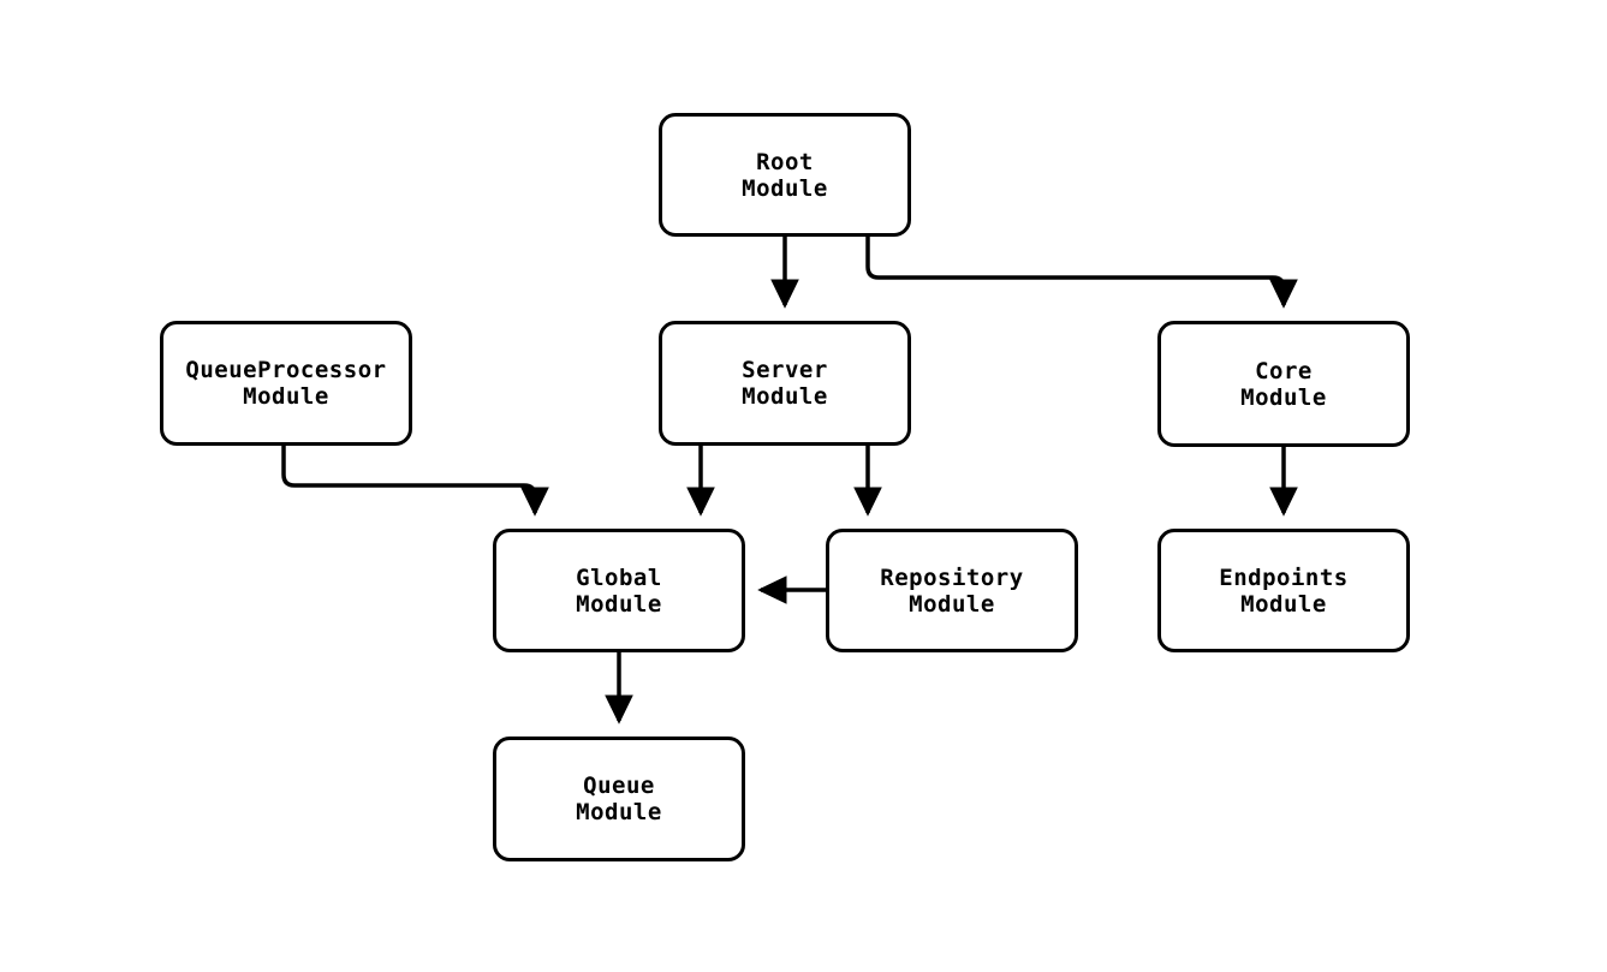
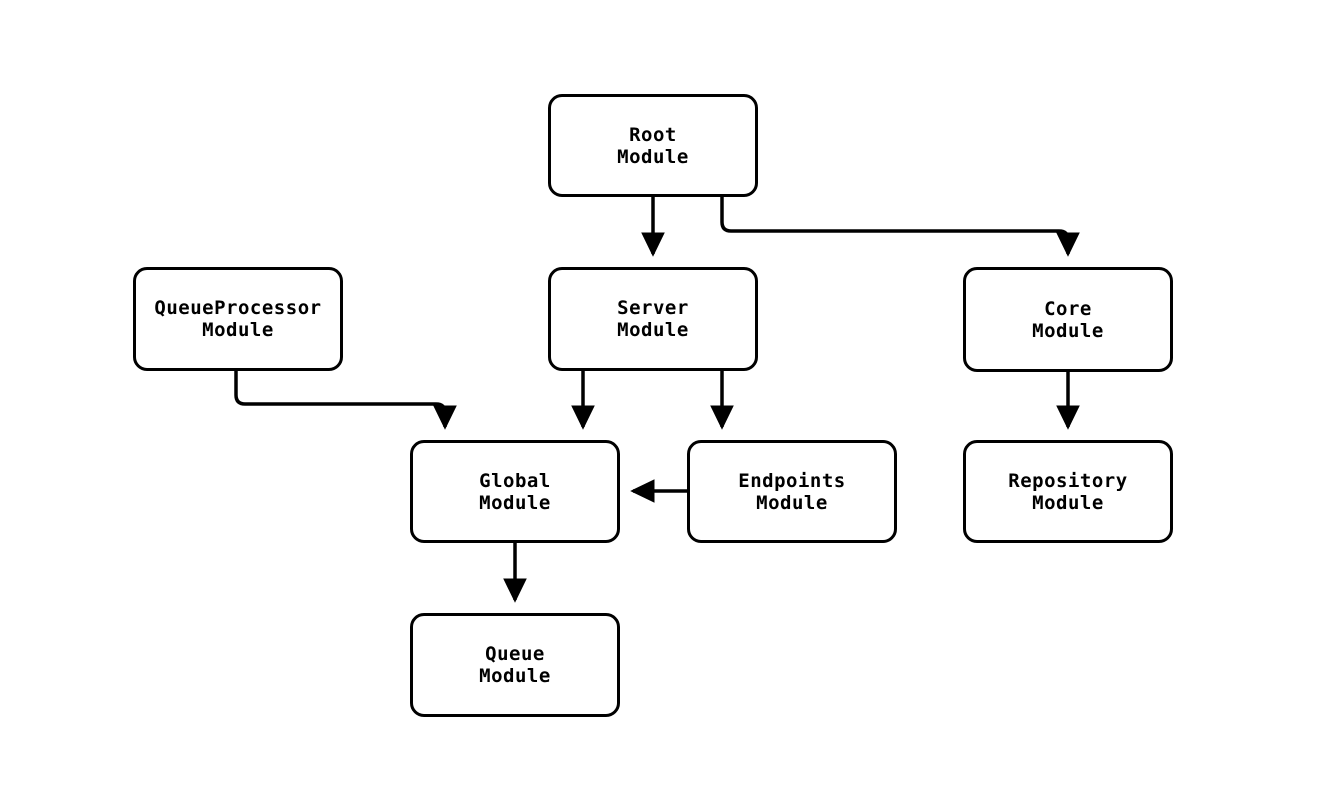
  Root
  Module
  QueueProcessor
  Module
  Server
  Module
  Core
  Module
  Global
  Module
- Repository
+ Endpoints
  Module
- Endpoints
+ Repository
  Module
  Queue
  Module
